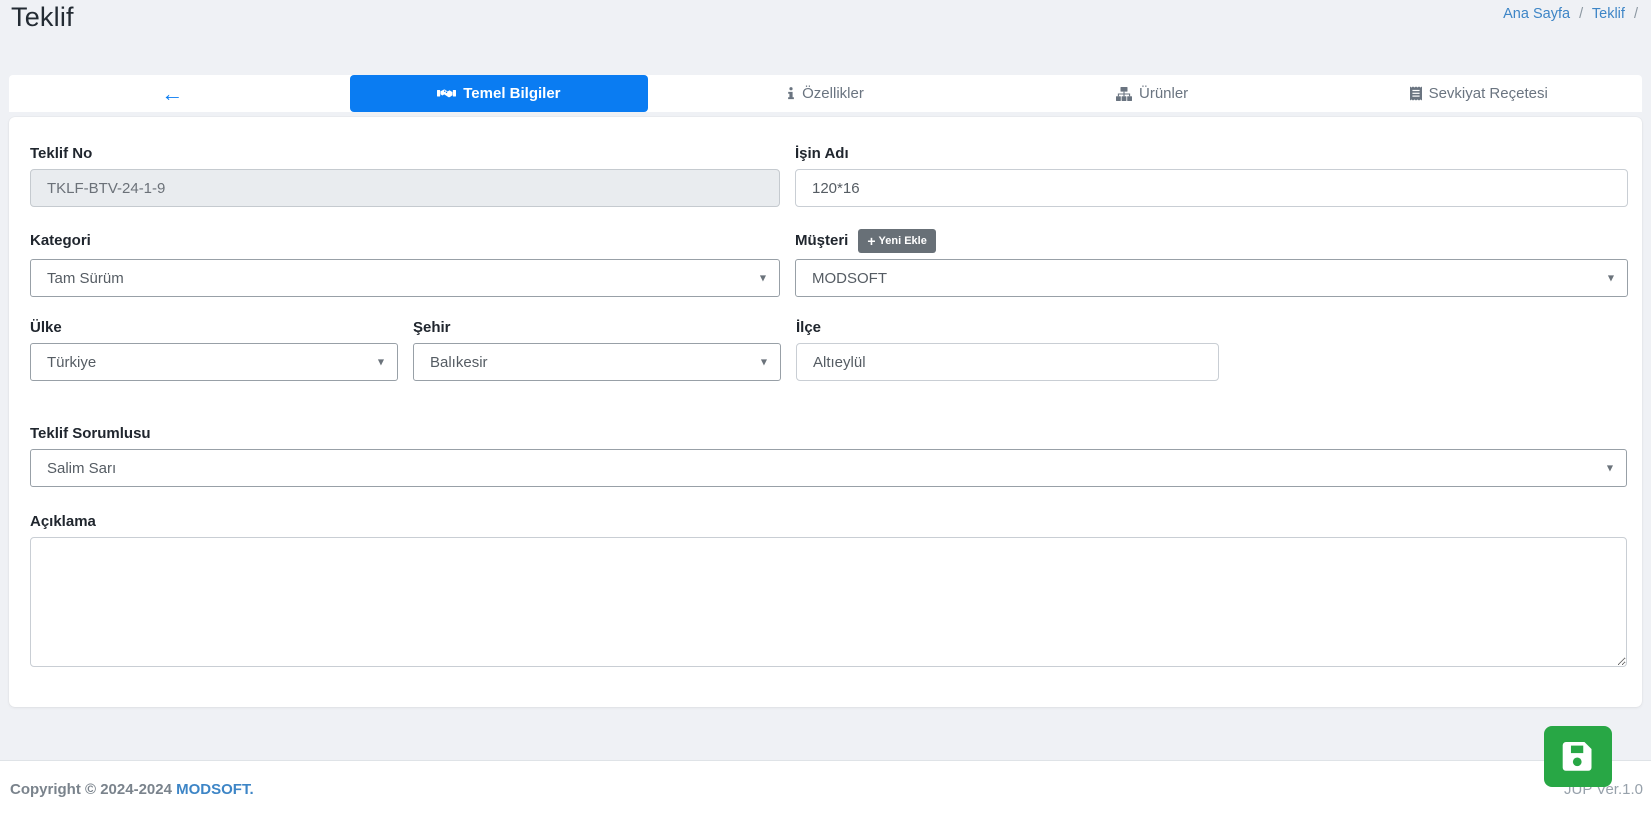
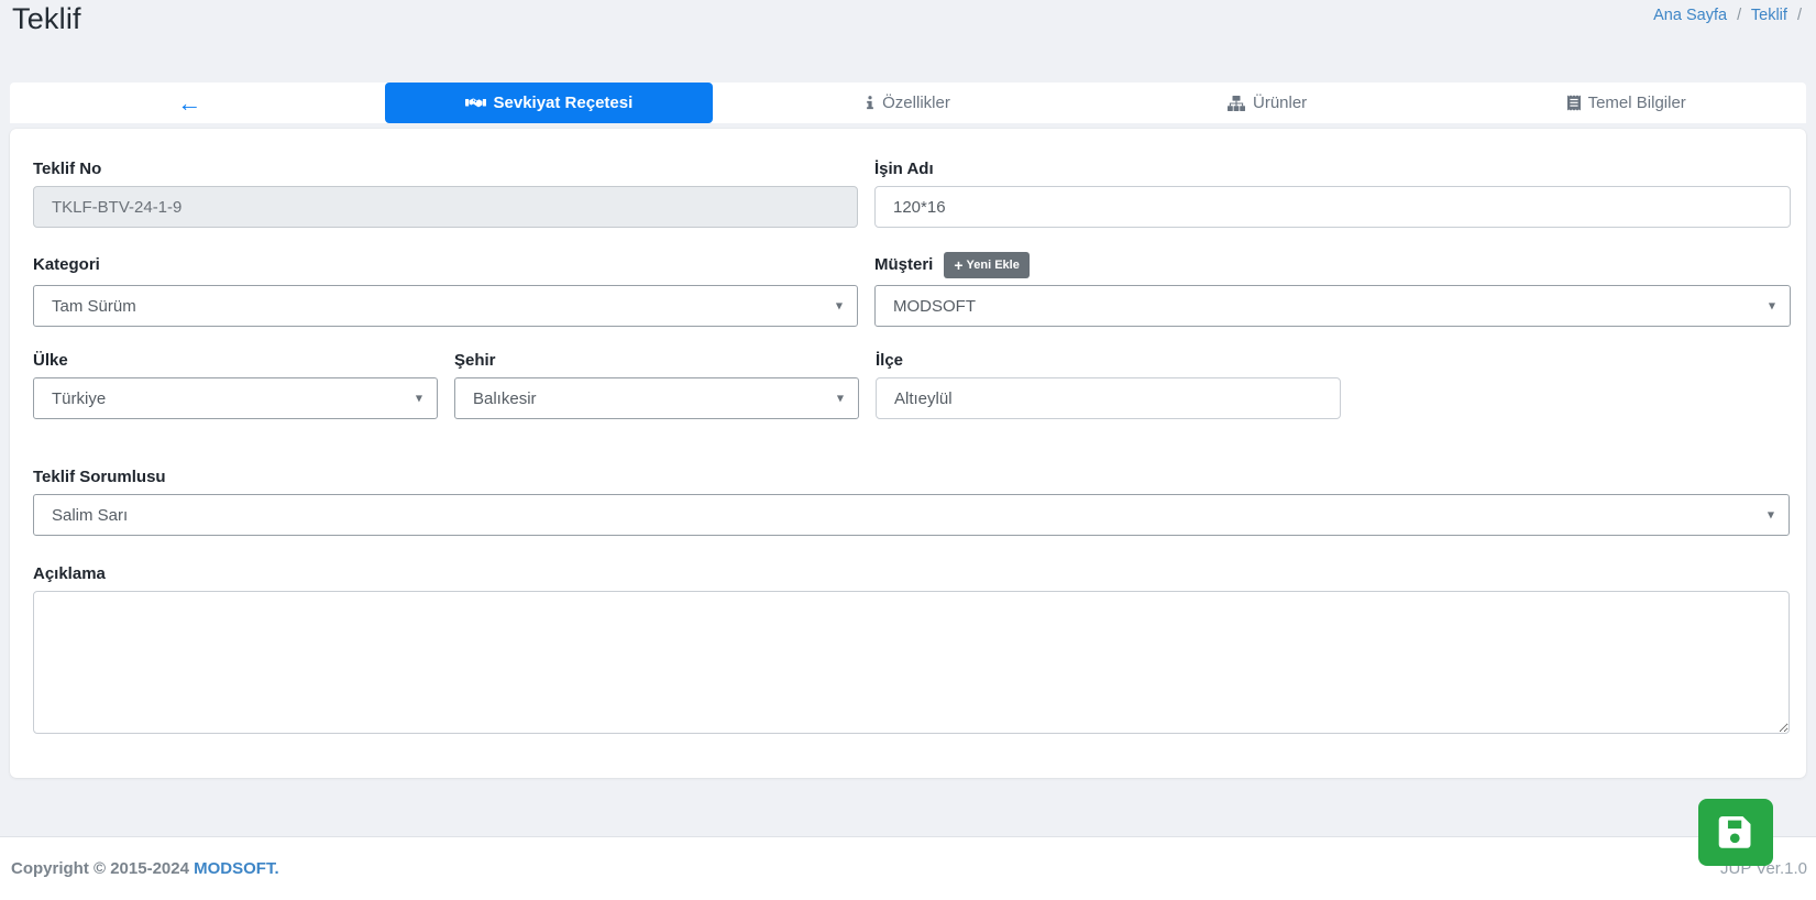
  Teklif
  Ana Sayfa / Teklif /
  ←
- Temel Bilgiler
+ Sevkiyat Reçetesi
  Özellikler
  Ürünler
- Sevkiyat Reçetesi
+ Temel Bilgiler
  Teklif No
  TKLF-BTV-24-1-9
  İşin Adı
  120*16
  Kategori
  Tam Sürüm
  ▼
  Müşteri
  +
  Yeni Ekle
  MODSOFT
  ▼
  Ülke
  Türkiye
  ▼
  Şehir
  Balıkesir
  ▼
  İlçe
  Altıeylül
  Teklif Sorumlusu
  Salim Sarı
  ▼
  Açıklama
- Copyright © 2024-2024 MODSOFT.
+ Copyright © 2015-2024 MODSOFT.
  JUP Ver.1.0
